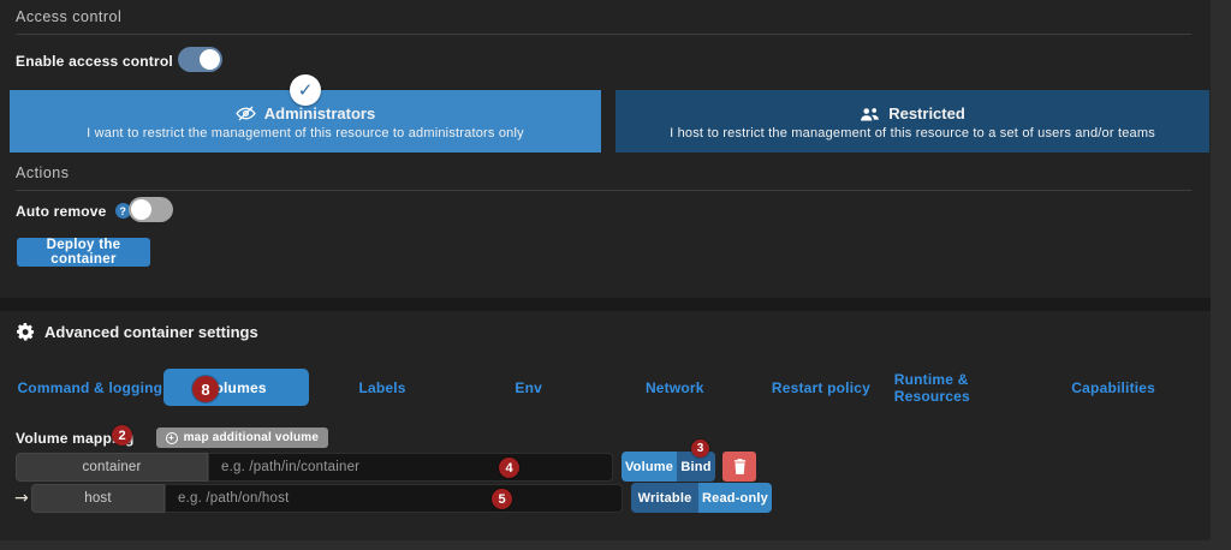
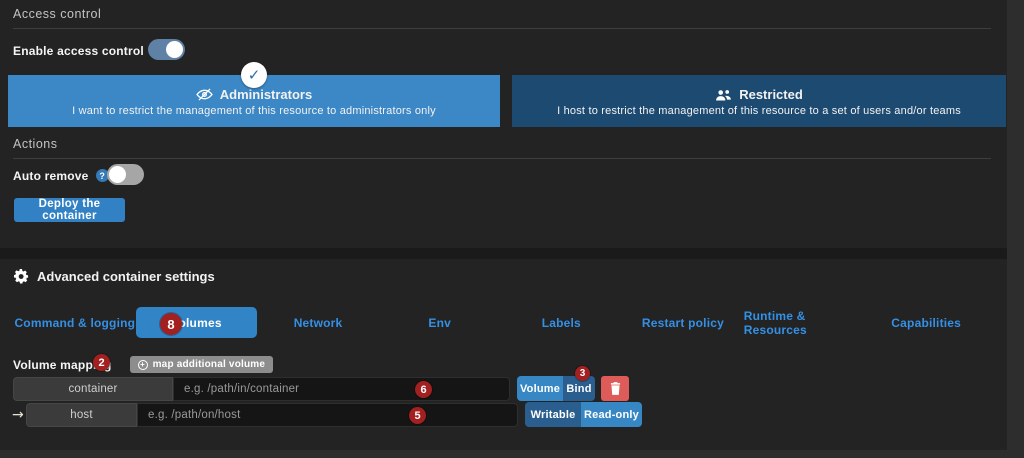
  Access control
  Enable access control
  ✓
  Administrators
  I want to restrict the management of this resource to administrators only
  Restricted
  I host to restrict the management of this resource to a set of users and/or teams
  Actions
  Auto remove
  ?
  Deploy the container
  Advanced container settings
  Command & logging
  olumes
- Labels
+ Network
  Env
- Network
+ Labels
  Restart policy
  Runtime & Resources
  Capabilities
  Volume mapp
  +
  map additional volume
  container
  e.g. /path/in/container
  Volume
  Bind
  →
  host
  e.g. /path/on/host
  Writable
  Read-only
  8
  2
  3
- 4
+ 6
  5
